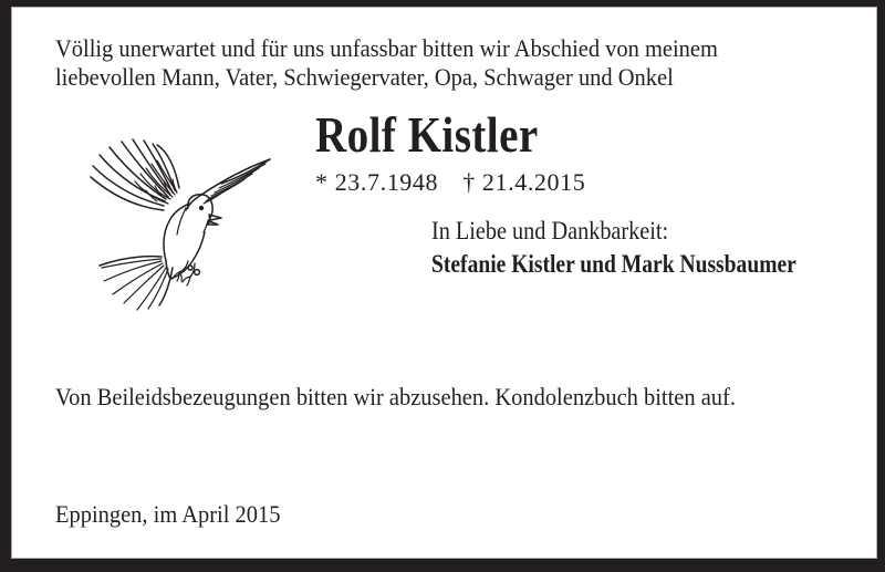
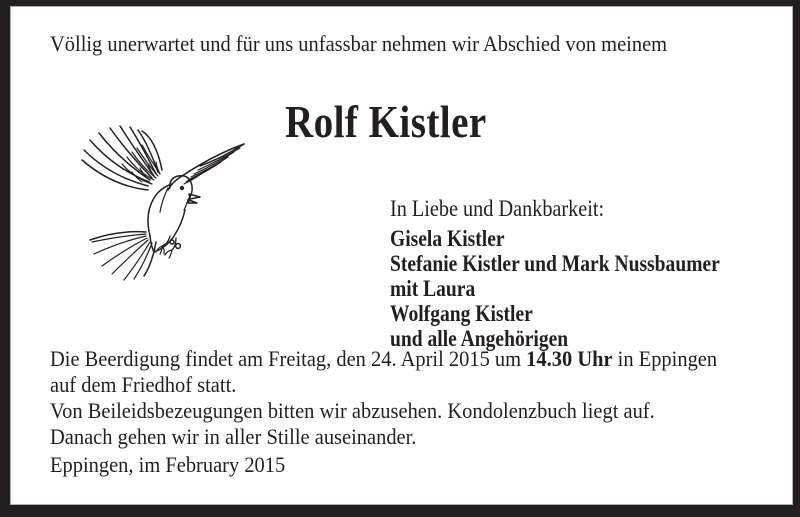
- Völlig unerwartet und für uns unfassbar bitten wir Abschied von meinem
+ Völlig unerwartet und für uns unfassbar nehmen wir Abschied von meinem
- liebevollen Mann, Vater, Schwiegervater, Opa, Schwager und Onkel
  Rolf Kistler
- * 23.7.1948 † 21.4.2015
  In Liebe und Dankbarkeit:
+ Gisela Kistler
  Stefanie Kistler und Mark Nussbaumer
+ mit Laura
+ Wolfgang Kistler
+ und alle Angehörigen
+ Die Beerdigung findet am Freitag, den 24. April 2015 um 14.30 Uhr in Eppingen
+ auf dem Friedhof statt.
- Von Beileidsbezeugungen bitten wir abzusehen. Kondolenzbuch bitten auf.
+ Von Beileidsbezeugungen bitten wir abzusehen. Kondolenzbuch liegt auf.
+ Danach gehen wir in aller Stille auseinander.
- Eppingen, im April 2015
+ Eppingen, im February 2015
